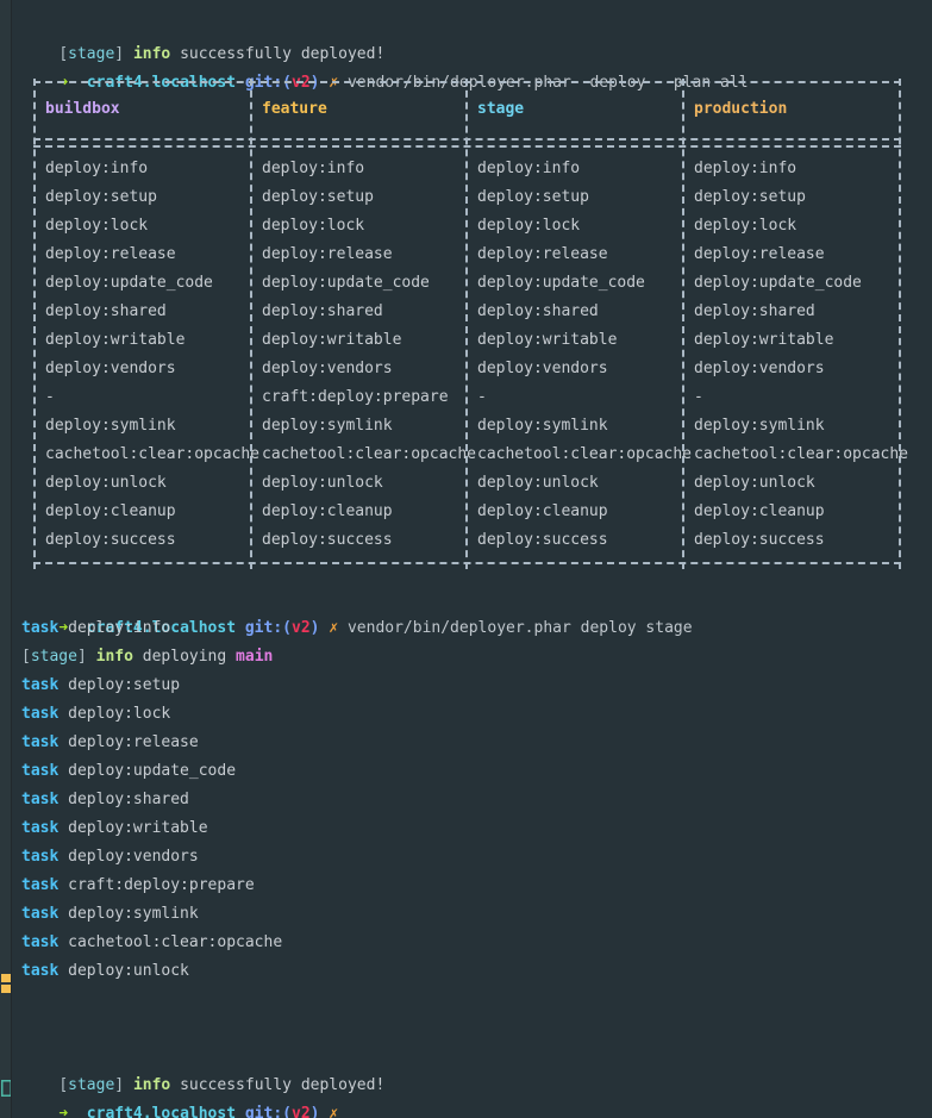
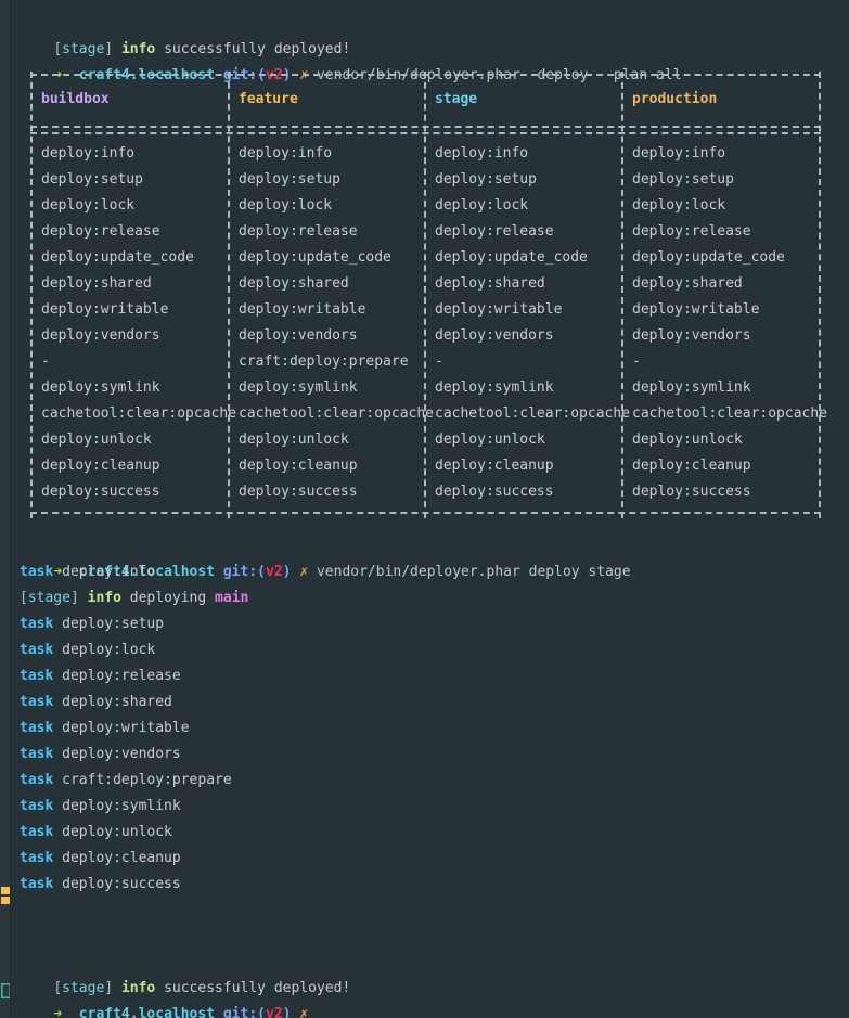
  [stage] info successfully deployed!
  ➜ craft4.localhost git:(v2) ✗ vendor/bin/deployer.phar deploy --plan all
  buildbox
  feature
  stage
  production
  deploy:info
  deploy:info
  deploy:info
  deploy:info
  deploy:setup
  deploy:setup
  deploy:setup
  deploy:setup
  deploy:lock
  deploy:lock
  deploy:lock
  deploy:lock
  deploy:release
  deploy:release
  deploy:release
  deploy:release
  deploy:update_code
  deploy:update_code
  deploy:update_code
  deploy:update_code
  deploy:shared
  deploy:shared
  deploy:shared
  deploy:shared
  deploy:writable
  deploy:writable
  deploy:writable
  deploy:writable
  deploy:vendors
  deploy:vendors
  deploy:vendors
  deploy:vendors
  -
  craft:deploy:prepare
  -
  -
  deploy:symlink
  deploy:symlink
  deploy:symlink
  deploy:symlink
  cachetool:clear:opcache
  cachetool:clear:opcache
  cachetool:clear:opcache
  cachetool:clear:opcache
  deploy:unlock
  deploy:unlock
  deploy:unlock
  deploy:unlock
  deploy:cleanup
  deploy:cleanup
  deploy:cleanup
  deploy:cleanup
  deploy:success
  deploy:success
  deploy:success
  deploy:success
  ➜ craft4.localhost git:(v2) ✗ vendor/bin/deployer.phar deploy stage
  task deploy:info
  [stage] info deploying main
  task deploy:setup
  task deploy:lock
  task deploy:release
- task deploy:update_code
  task deploy:shared
  task deploy:writable
  task deploy:vendors
  task craft:deploy:prepare
  task deploy:symlink
- task cachetool:clear:opcache
  task deploy:unlock
+ task deploy:cleanup
+ task deploy:success
  [stage] info successfully deployed!
  ➜ craft4.localhost git:(v2) ✗
